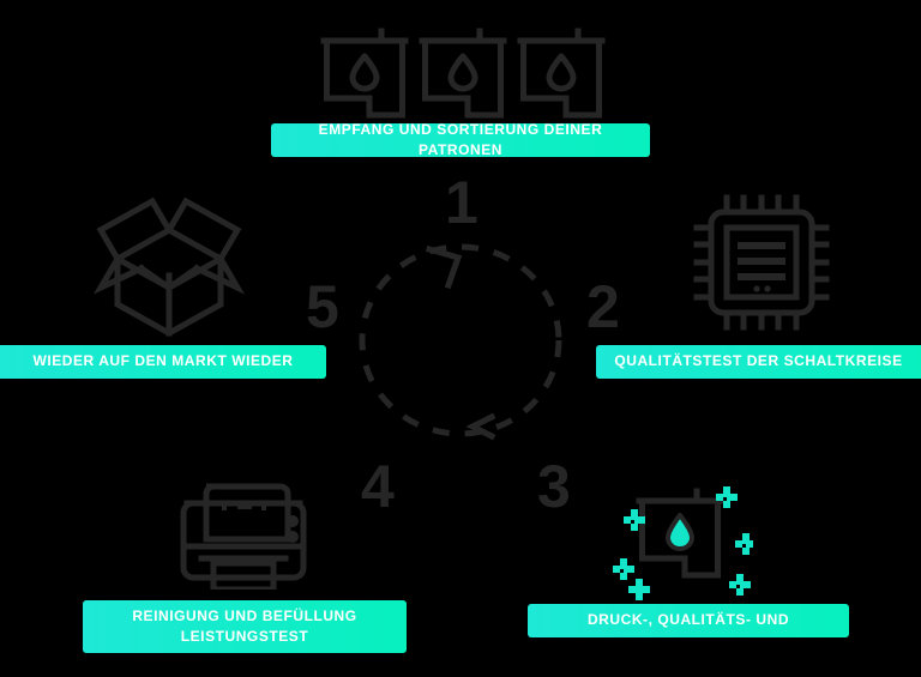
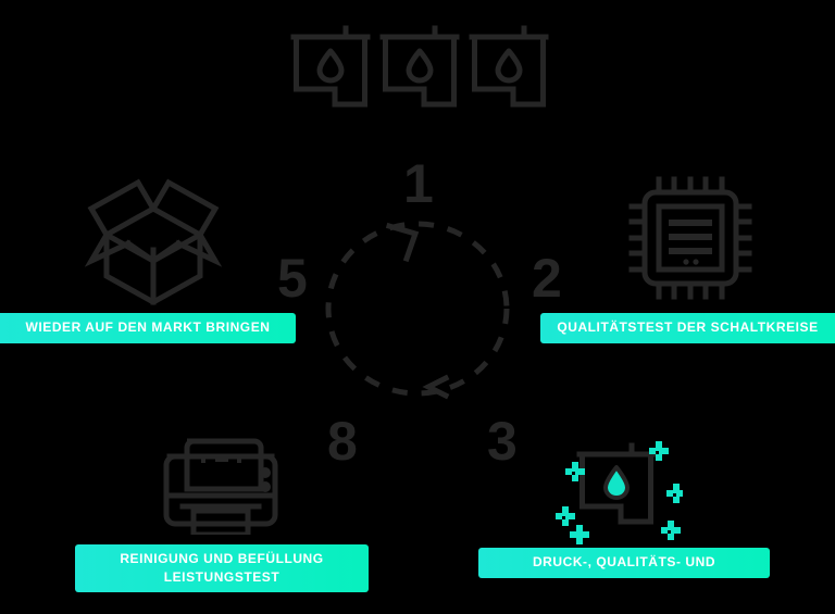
- EMPFANG UND SORTIERUNG DEINER PATRONEN
  1
  QUALITÄTSTEST DER SCHALTKREISE
  2
  DRUCK-, QUALITÄTS- UND
  3
  REINIGUNG UND BEFÜLLUNG
  LEISTUNGSTEST
- 4
+ 8
- WIEDER AUF DEN MARKT WIEDER
+ WIEDER AUF DEN MARKT BRINGEN
  5
